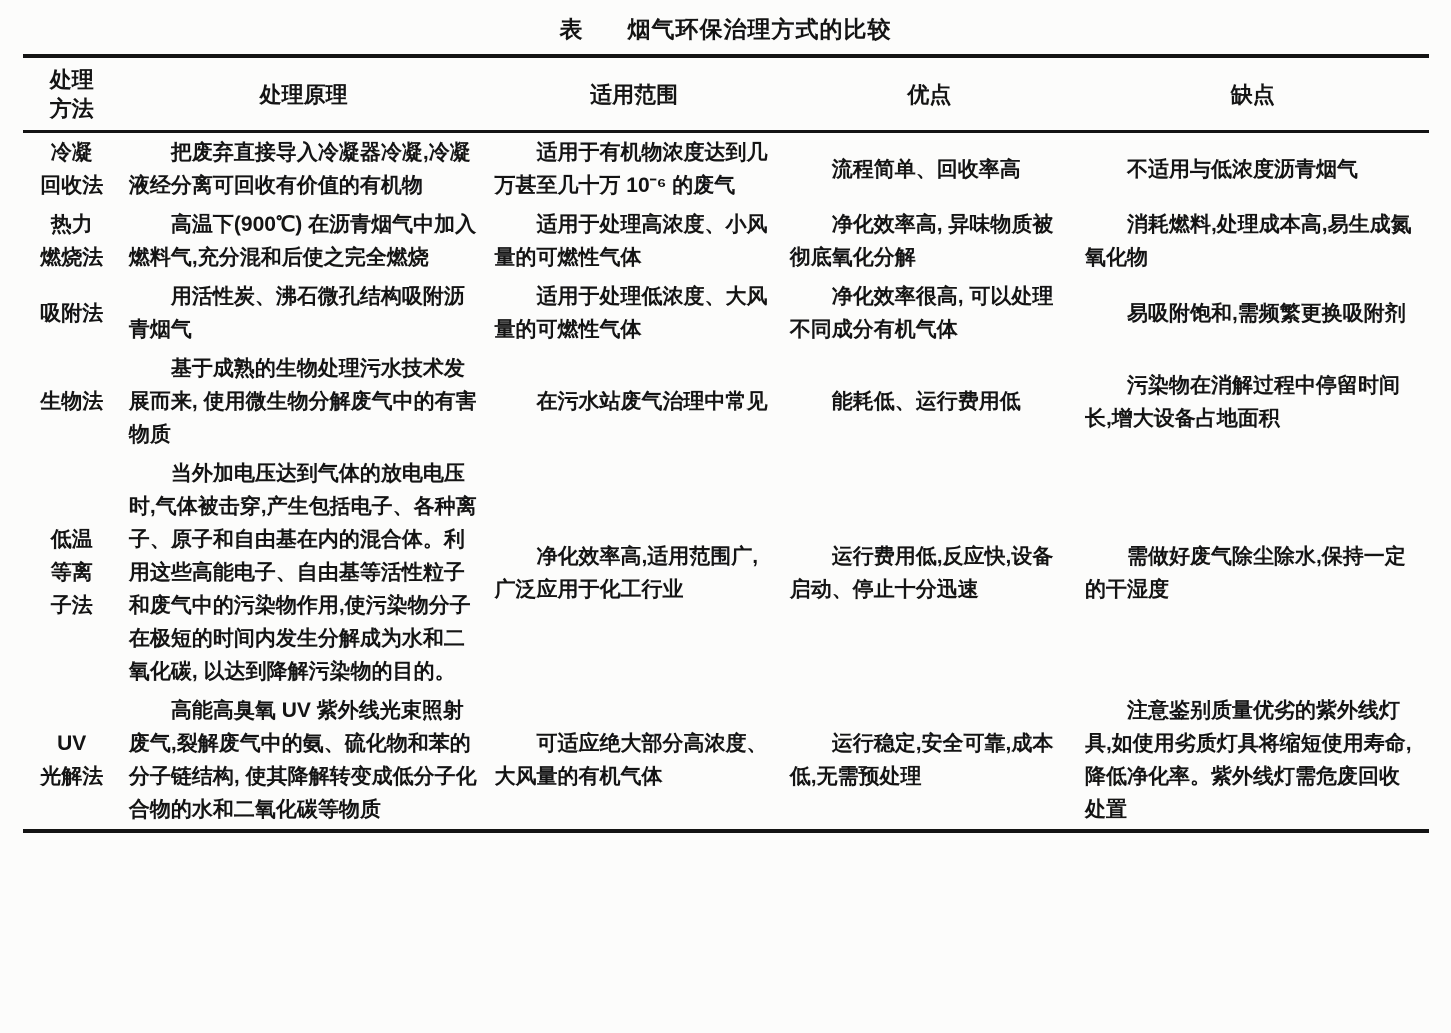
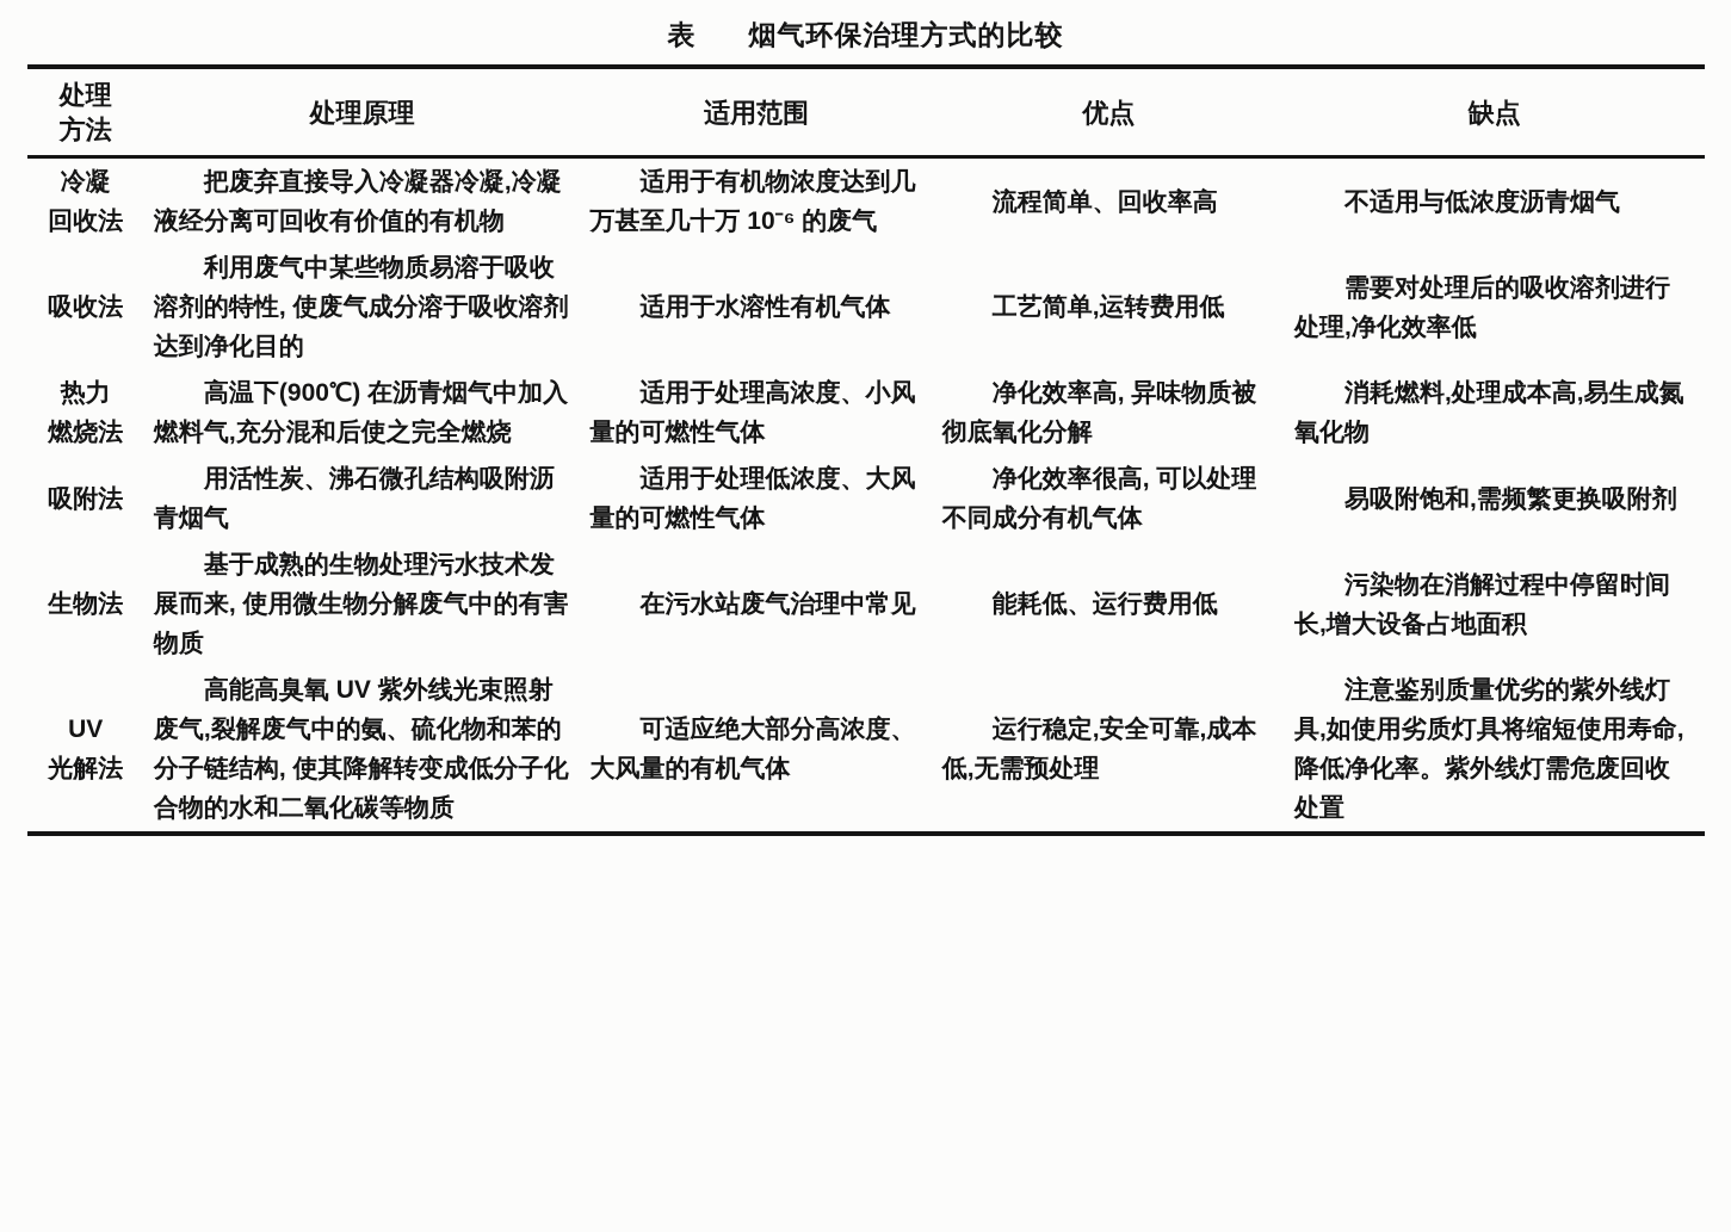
  表 烟气环保治理方式的比较
  处理 方法	处理原理	适用范围	优点	缺点
  冷凝 回收法	把废弃直接导入冷凝器冷凝,冷凝液经分离可回收有价值的有机物	适用于有机物浓度达到几万甚至几十万 10⁻⁶ 的废气	流程简单、回收率高	不适用与低浓度沥青烟气
+ 吸收法	利用废气中某些物质易溶于吸收溶剂的特性, 使废气成分溶于吸收溶剂达到净化目的	适用于水溶性有机气体	工艺简单,运转费用低	需要对处理后的吸收溶剂进行处理,净化效率低
  热力 燃烧法	高温下(900℃) 在沥青烟气中加入燃料气,充分混和后使之完全燃烧	适用于处理高浓度、小风量的可燃性气体	净化效率高, 异味物质被彻底氧化分解	消耗燃料,处理成本高,易生成氮氧化物
  吸附法	用活性炭、沸石微孔结构吸附沥青烟气	适用于处理低浓度、大风量的可燃性气体	净化效率很高, 可以处理不同成分有机气体	易吸附饱和,需频繁更换吸附剂
  生物法	基于成熟的生物处理污水技术发展而来, 使用微生物分解废气中的有害物质	在污水站废气治理中常见	能耗低、运行费用低	污染物在消解过程中停留时间长,增大设备占地面积
- 低温 等离 子法	当外加电压达到气体的放电电压时,气体被击穿,产生包括电子、各种离子、原子和自由基在内的混合体。利用这些高能电子、自由基等活性粒子和废气中的污染物作用,使污染物分子在极短的时间内发生分解成为水和二氧化碳, 以达到降解污染物的目的。	净化效率高,适用范围广,广泛应用于化工行业	运行费用低,反应快,设备启动、停止十分迅速	需做好废气除尘除水,保持一定的干湿度
  UV 光解法	高能高臭氧 UV 紫外线光束照射废气,裂解废气中的氨、硫化物和苯的分子链结构, 使其降解转变成低分子化合物的水和二氧化碳等物质	可适应绝大部分高浓度、大风量的有机气体	运行稳定,安全可靠,成本低,无需预处理	注意鉴别质量优劣的紫外线灯具,如使用劣质灯具将缩短使用寿命,降低净化率。紫外线灯需危废回收处置
